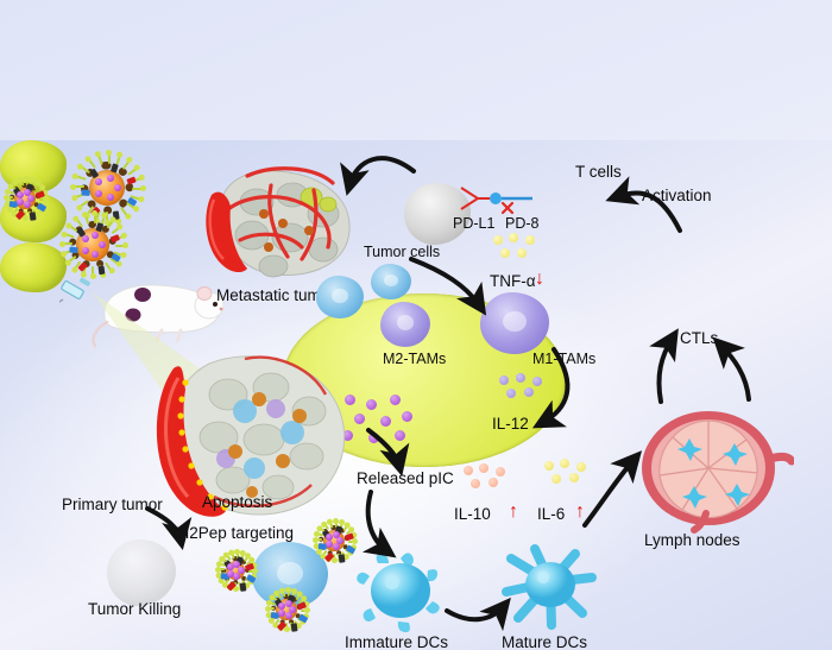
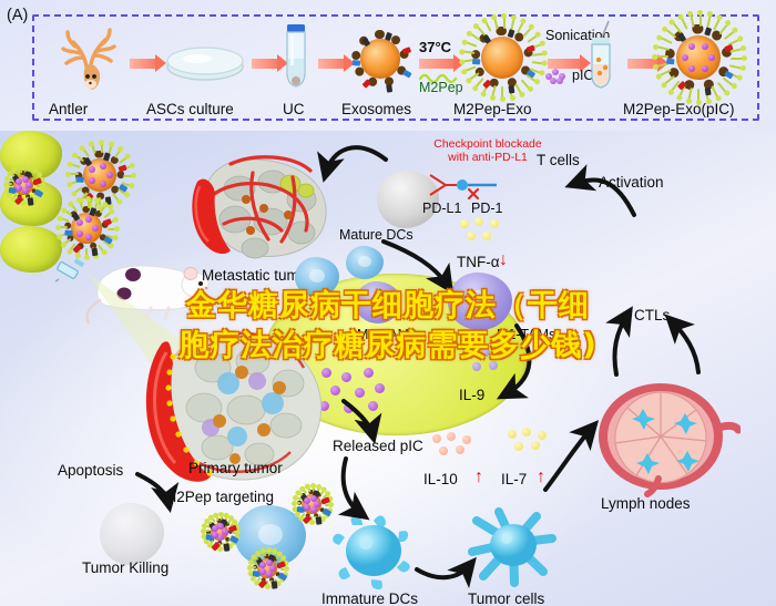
+ (A)
+ Antler
+ ASCs culture
+ UC
+ Exosomes
+ 37°C
+ M2Pep
+ M2Pep-Exo
+ Sonication
+ pIC
+ M2Pep-Exo(pIC)
  Metastatic tum
- Tumor cells
+ Mature DCs
+ Checkpoint blockade
+ with anti-PD-L1
  PD-L1
- PD-8
+ PD-1
  T cells
  ctivation
  CTLs
  TNF-α
  ↓
  M2-TAMs
  M1-AMs
- IL-12
+ IL-9
- Apoptosis
+ Primary tumor
  M2Pep targeting
- Primary tumor
+ Apoptosis
  Tumor Killing
  Released pIC
  IL-10
  ↑
- IL-6
+ IL-7
  ↑
  Lymph nodes
  Immature DCs
- Mature DCs
+ Tumor cells
+ 金华糖尿病干细胞疗法（干细
+ 胞疗法治疗糖尿病需要多少钱)
